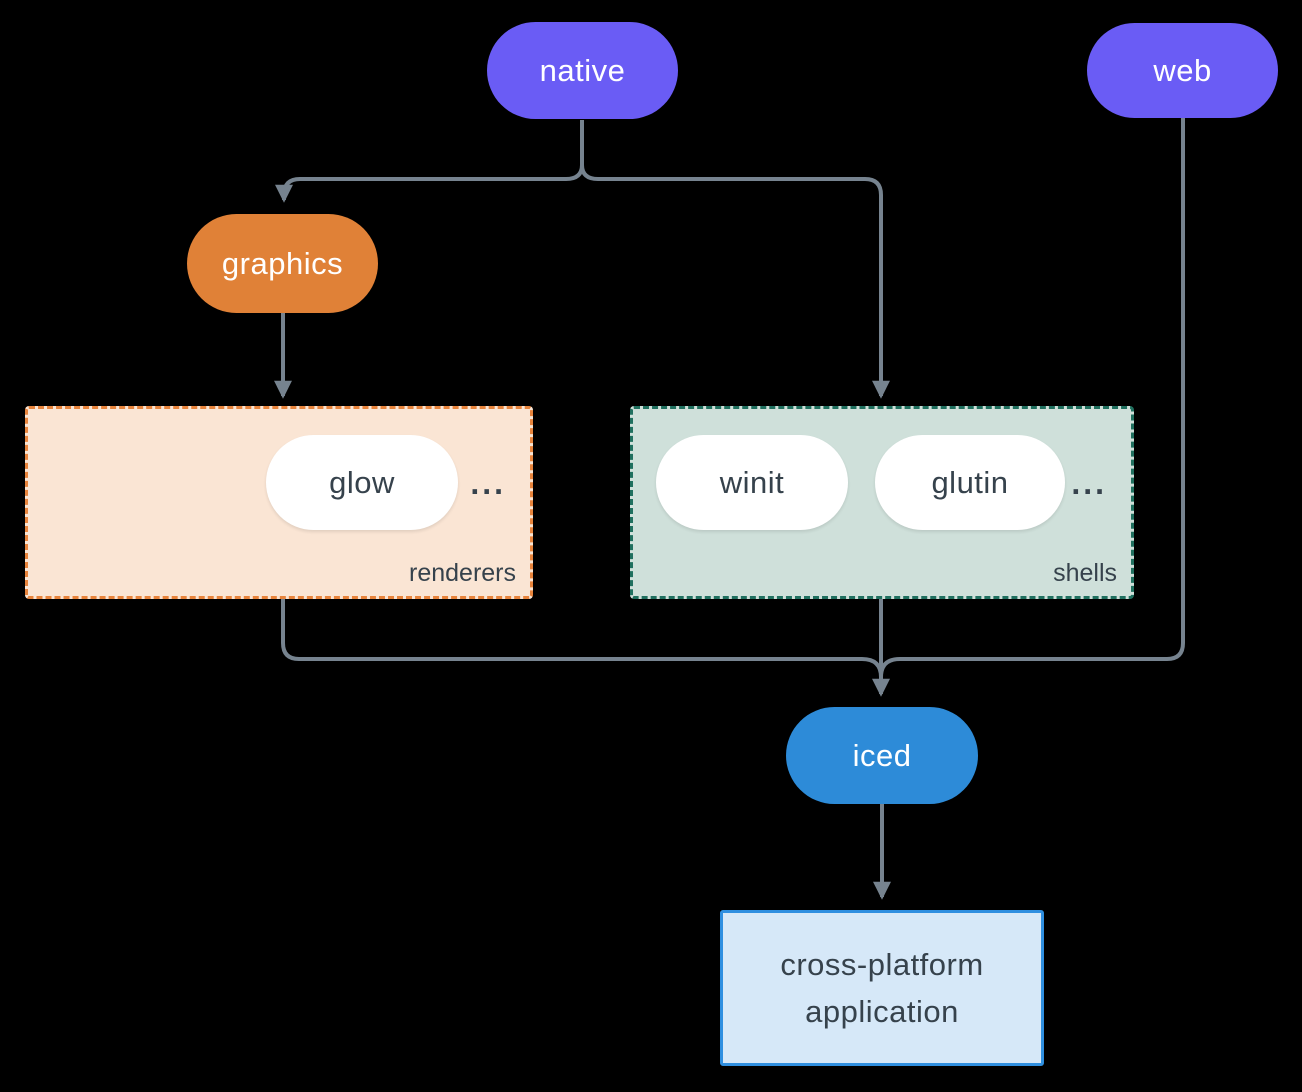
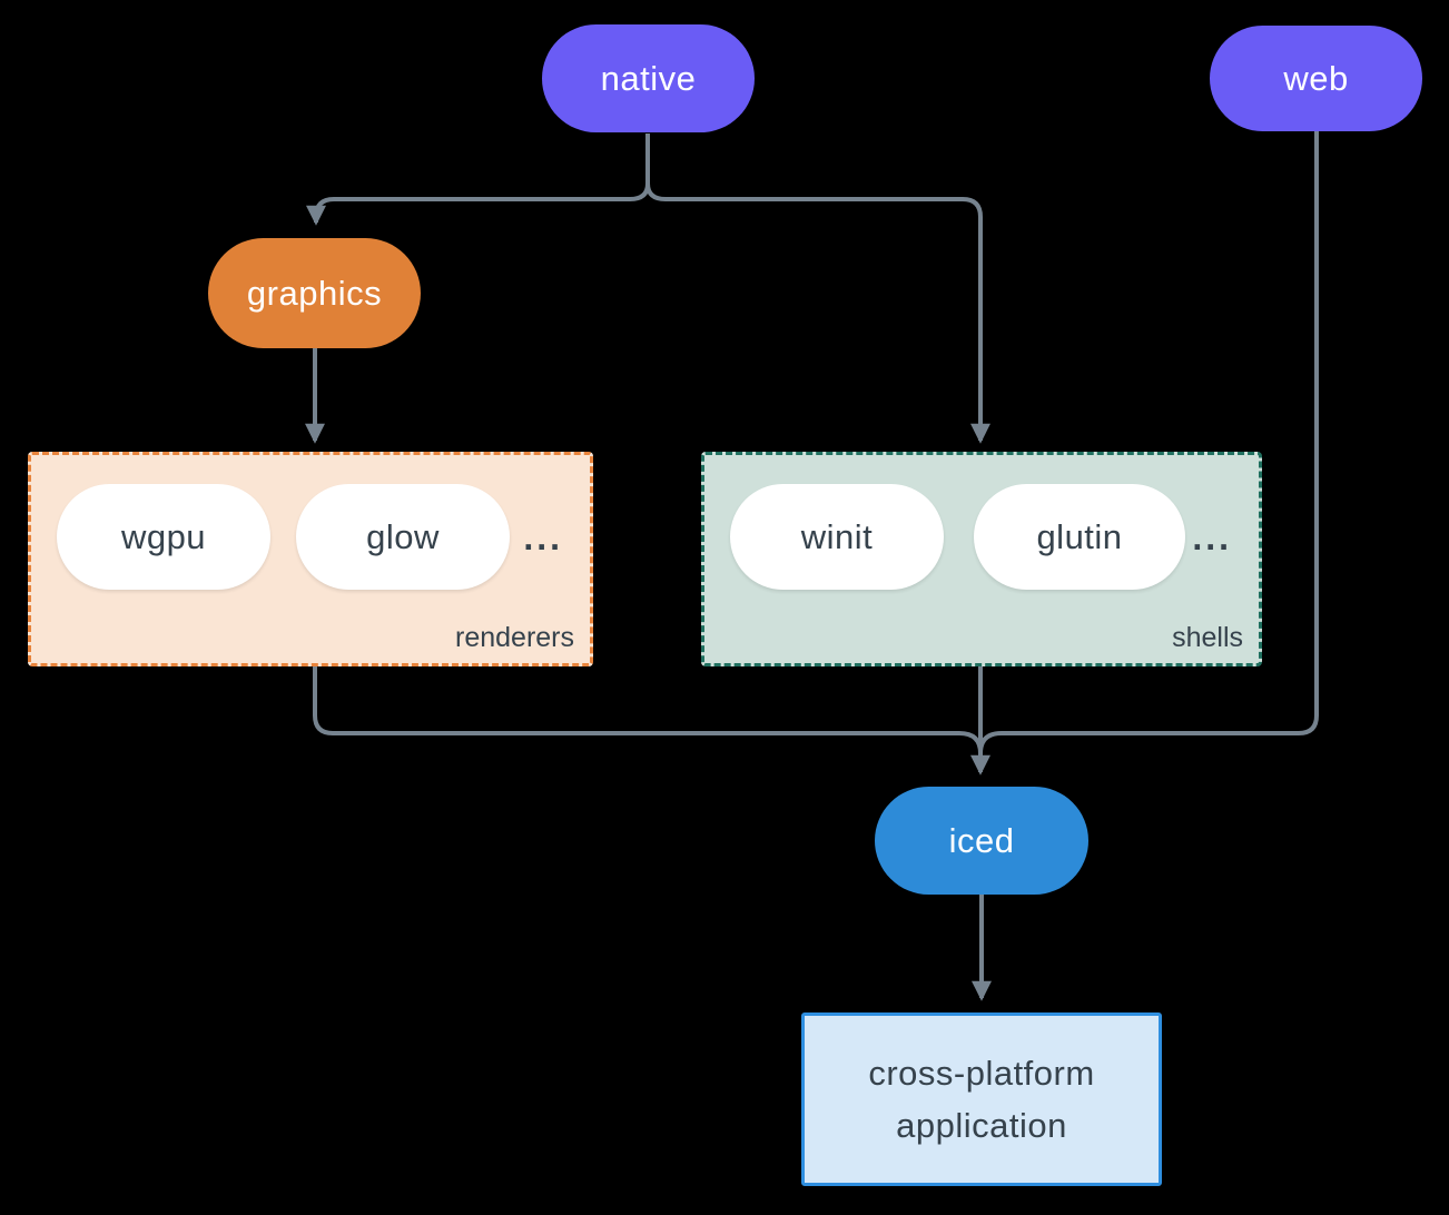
  native
  web
  graphics
+ wgpu
  glow
  ...
  renderers
  winit
  glutin
  ...
  shells
  iced
  cross-platform
  application
